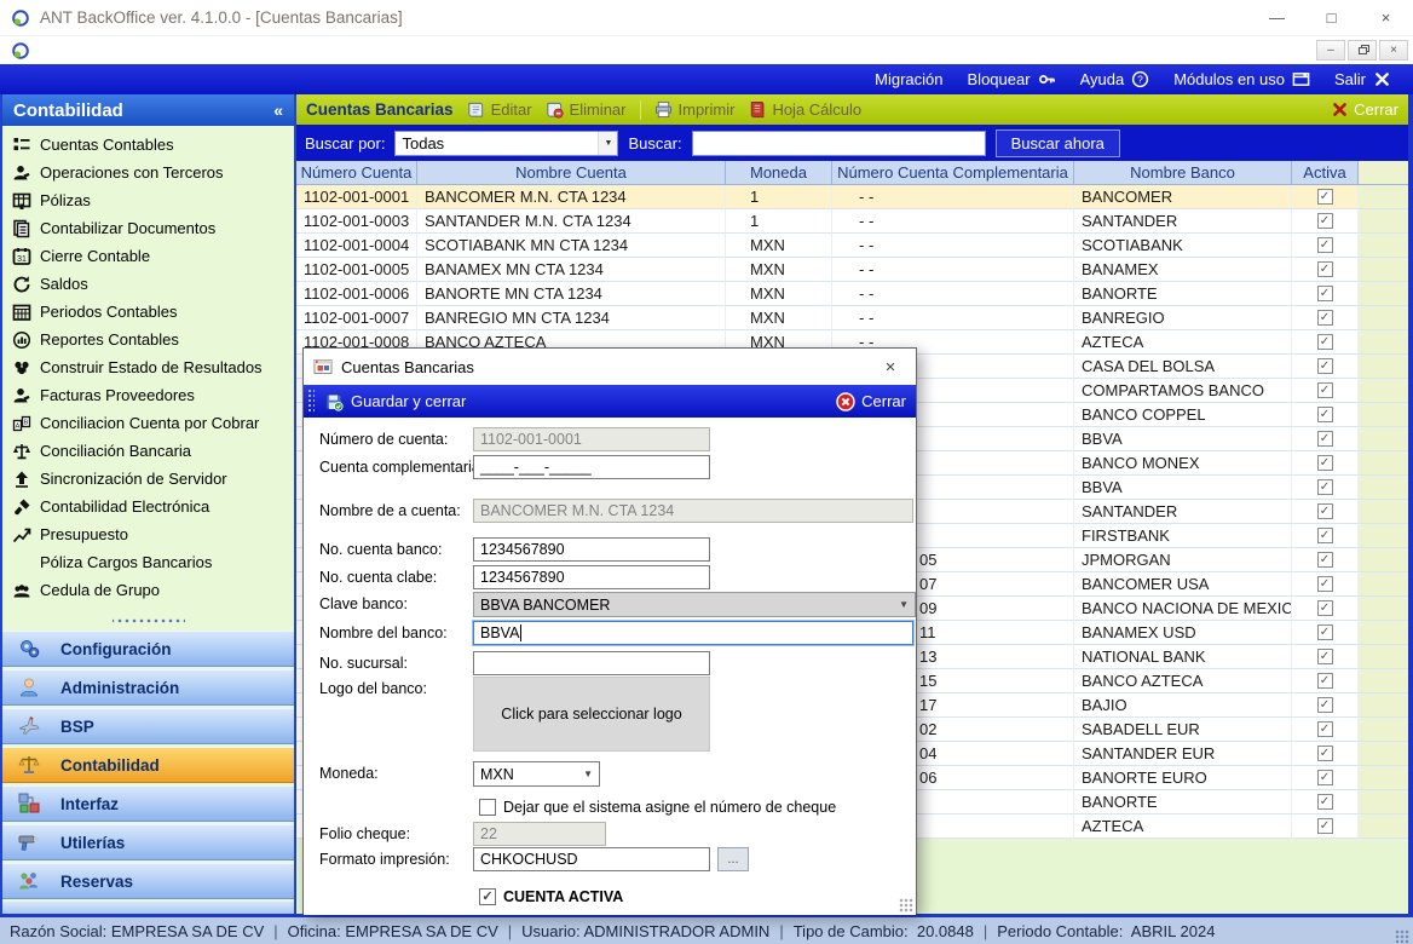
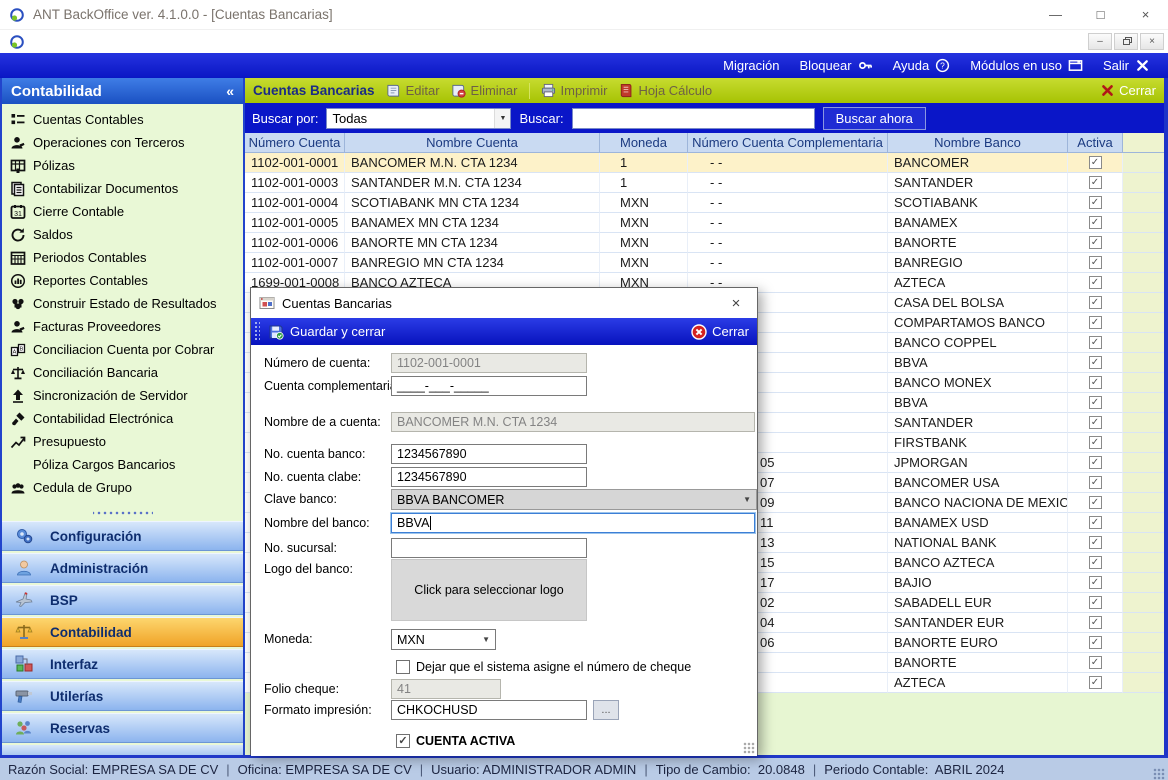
  ANT BackOffice ver. 4.1.0.0 - [Cuentas Bancarias]
  —
  □
  ×
  –
  ×
  Migración
  Bloquear
  Ayuda
  ?
  Módulos en uso
  Salir
  Contabilidad
  «
  Cuentas Contables
  Operaciones con Terceros
  Pólizas
  Contabilizar Documentos
  Cierre Contable
  Saldos
  Periodos Contables
  Reportes Contables
  Construir Estado de Resultados
  Facturas Proveedores
  Conciliacion Cuenta por Cobrar
  Conciliación Bancaria
  Sincronización de Servidor
  Contabilidad Electrónica
  Presupuesto
  Póliza Cargos Bancarios
  Cedula de Grupo
  Configuración
  Administración
  BSP
  Contabilidad
  Interfaz
  Utilerías
  Reservas
  Cuentas Bancarias
  Editar
  Eliminar
  Imprimir
  Hoja Cálculo
  Cerrar
  Buscar por:
  Todas
  Buscar:
  Buscar ahora
  Número Cuenta
  Nombre Cuenta
  Moneda
  Número Cuenta Complementaria
  Nombre Banco
  Activa
  1102-001-0001
  BANCOMER M.N. CTA 1234
  1
  - -
  BANCOMER
  ✓
  1102-001-0003
  SANTANDER M.N. CTA 1234
  1
  - -
  SANTANDER
  ✓
  1102-001-0004
  SCOTIABANK MN CTA 1234
  MXN
  - -
  SCOTIABANK
  ✓
  1102-001-0005
  BANAMEX MN CTA 1234
  MXN
  - -
  BANAMEX
  ✓
  1102-001-0006
  BANORTE MN CTA 1234
  MXN
  - -
  BANORTE
  ✓
  1102-001-0007
  BANREGIO MN CTA 1234
  MXN
  - -
  BANREGIO
  ✓
- 1102-001-0008
+ 1699-001-0008
  BANCO AZTECA
  MXN
  - -
  AZTECA
  ✓
  CASA DEL BOLSA
  ✓
  COMPARTAMOS BANCO
  ✓
  BANCO COPPEL
  ✓
  BBVA
  ✓
  BANCO MONEX
  ✓
  BBVA
  ✓
  SANTANDER
  ✓
  FIRSTBANK
  ✓
  05
  JPMORGAN
  ✓
  07
  BANCOMER USA
  ✓
  09
  BANCO NACIONA DE MEXIC
  ✓
  11
  BANAMEX USD
  ✓
  13
  NATIONAL BANK
  ✓
  15
  BANCO AZTECA
  ✓
  17
  BAJIO
  ✓
  02
  SABADELL EUR
  ✓
  04
  SANTANDER EUR
  ✓
  06
  BANORTE EURO
  ✓
  BANORTE
  ✓
  AZTECA
  ✓
  Razón Social: EMPRESA SA DE CV
  |
  Oficina: EMPRESA SA DE CV
  |
  Usuario: ADMINISTRADOR ADMIN
  |
  Tipo de Cambio: 20.0848
  |
  Periodo Contable: ABRIL 2024
  Cuentas Bancarias
  ×
  Guardar y cerrar
  Cerrar
  Número de cuenta:
  1102-001-0001
  Cuenta complementari
  ____-___-_____
  Nombre de a cuenta:
  BANCOMER M.N. CTA 1234
  No. cuenta banco:
  1234567890
  No. cuenta clabe:
  1234567890
  Clave banco:
  BBVA BANCOMER
  ▼
  Nombre del banco:
  BBVA
  No. sucursal:
  Logo del banco:
  Click para seleccionar logo
  Moneda:
  MXN
  ▼
  Dejar que el sistema asigne el número de cheque
  Folio cheque:
- 22
+ 41
  Formato impresión:
  CHKOCHUSD
  ...
  ✓
  CUENTA ACTIVA
